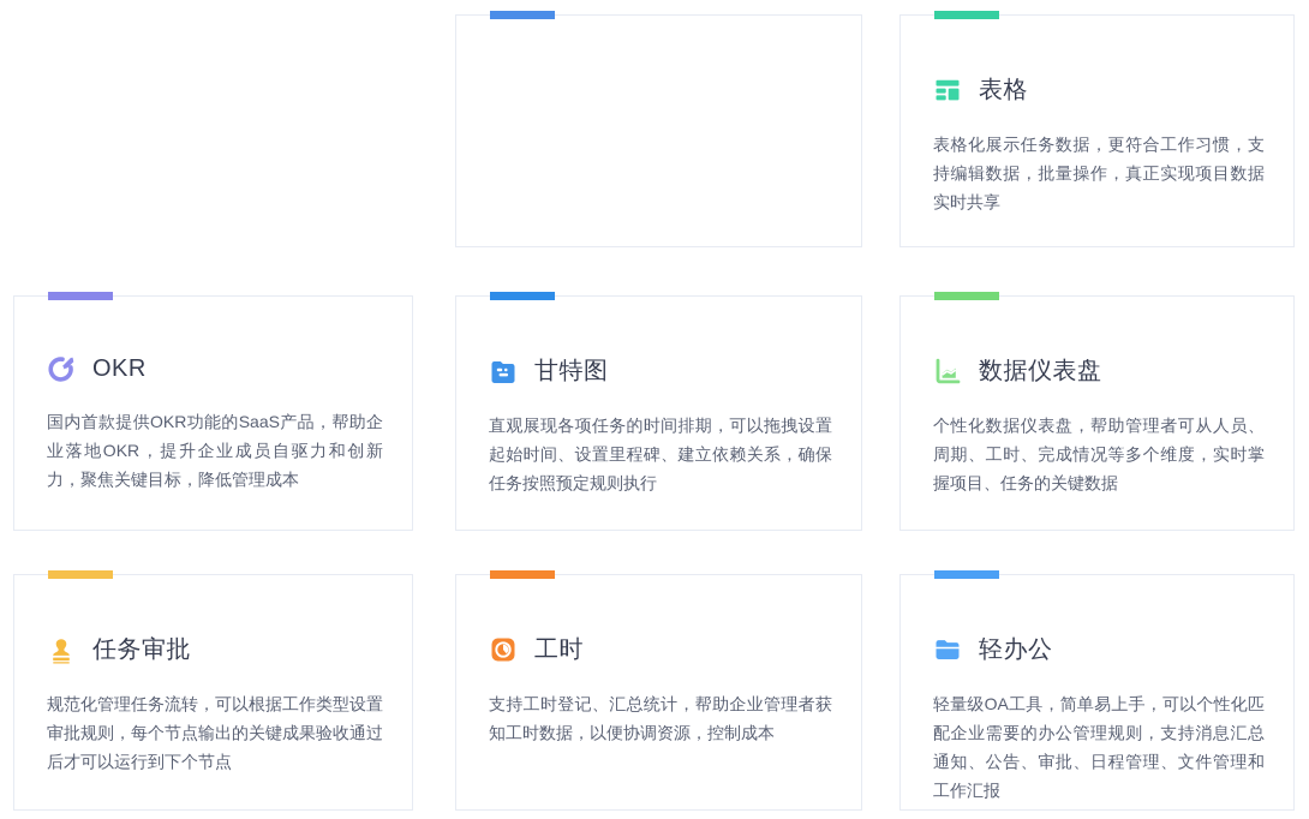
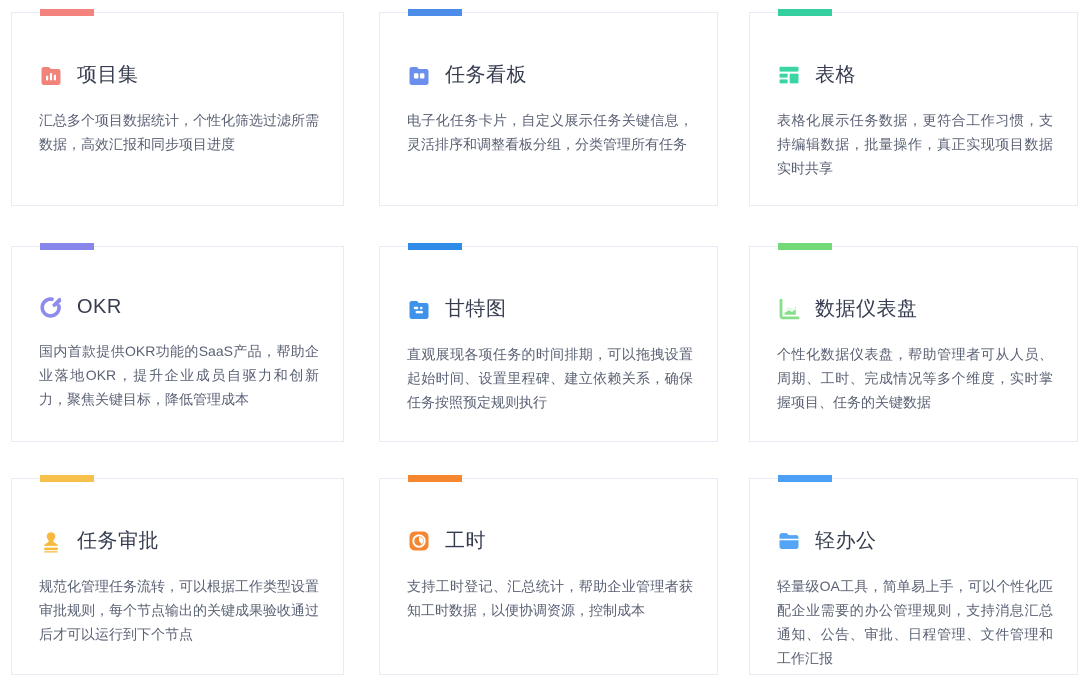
+ 项目集
+ 汇总多个项目数据统计，个性化筛选过滤所需数据，高效汇报和同步项目进度
+ 任务看板
+ 电子化任务卡片，自定义展示任务关键信息，灵活排序和调整看板分组，分类管理所有任务
  表格
  表格化展示任务数据，更符合工作习惯，支持编辑数据，批量操作，真正实现项目数据实时共享
  OKR
  国内首款提供OKR功能的SaaS产品，帮助企业落地OKR，提升企业成员自驱力和创新力，聚焦关键目标，降低管理成本
  甘特图
  直观展现各项任务的时间排期，可以拖拽设置起始时间、设置里程碑、建立依赖关系，确保任务按照预定规则执行
  数据仪表盘
  个性化数据仪表盘，帮助管理者可从人员、周期、工时、完成情况等多个维度，实时掌握项目、任务的关键数据
  任务审批
  规范化管理任务流转，可以根据工作类型设置审批规则，每个节点输出的关键成果验收通过后才可以运行到下个节点
  工时
  支持工时登记、汇总统计，帮助企业管理者获知工时数据，以便协调资源，控制成本
  轻办公
  轻量级OA工具，简单易上手，可以个性化匹配企业需要的办公管理规则，支持消息汇总通知、公告、审批、日程管理、文件管理和工作汇报
